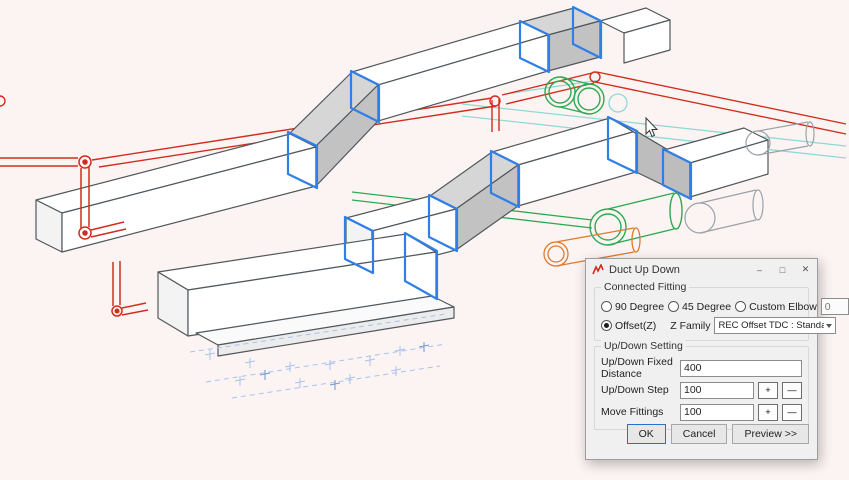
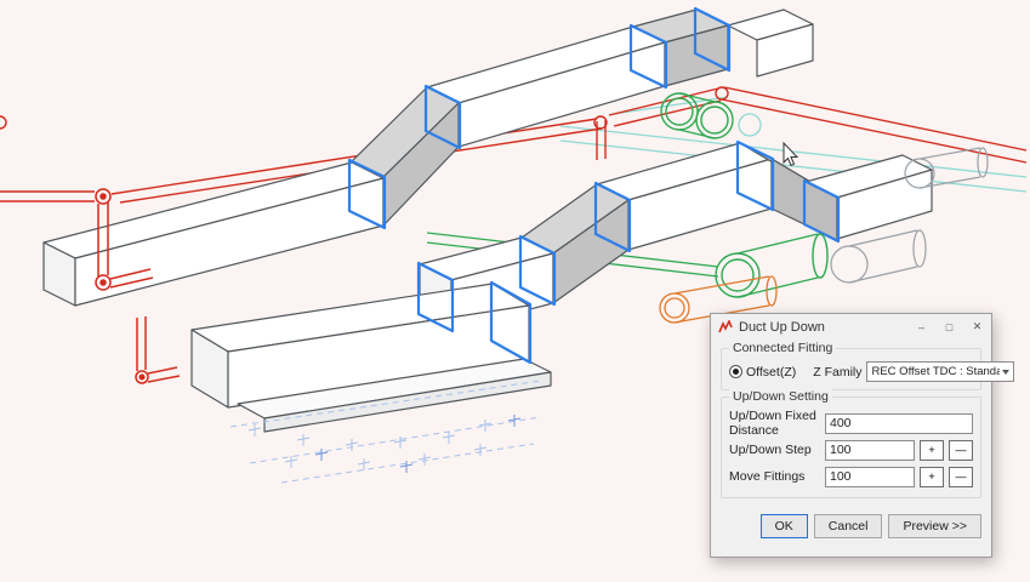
  Duct Up Down
  –
  □
  ✕
  Connected Fitting
- 90 Degree
- 45 Degree
- Custom Elbow
- 0
  Offset(Z)
  Z Family
  REC Offset TDC : Standa
  Up/Down Setting
  Up/Down Fixed Distance
  400
  Up/Down Step
  100
  +
  —
  Move Fittings
  100
  +
  —
  OK
  Cancel
  Preview >>
